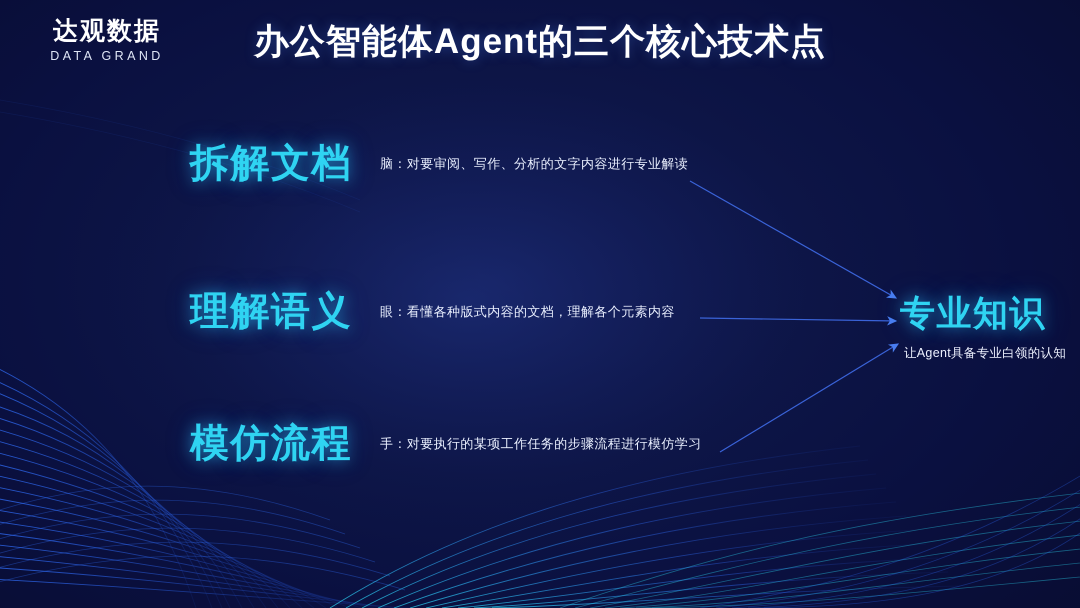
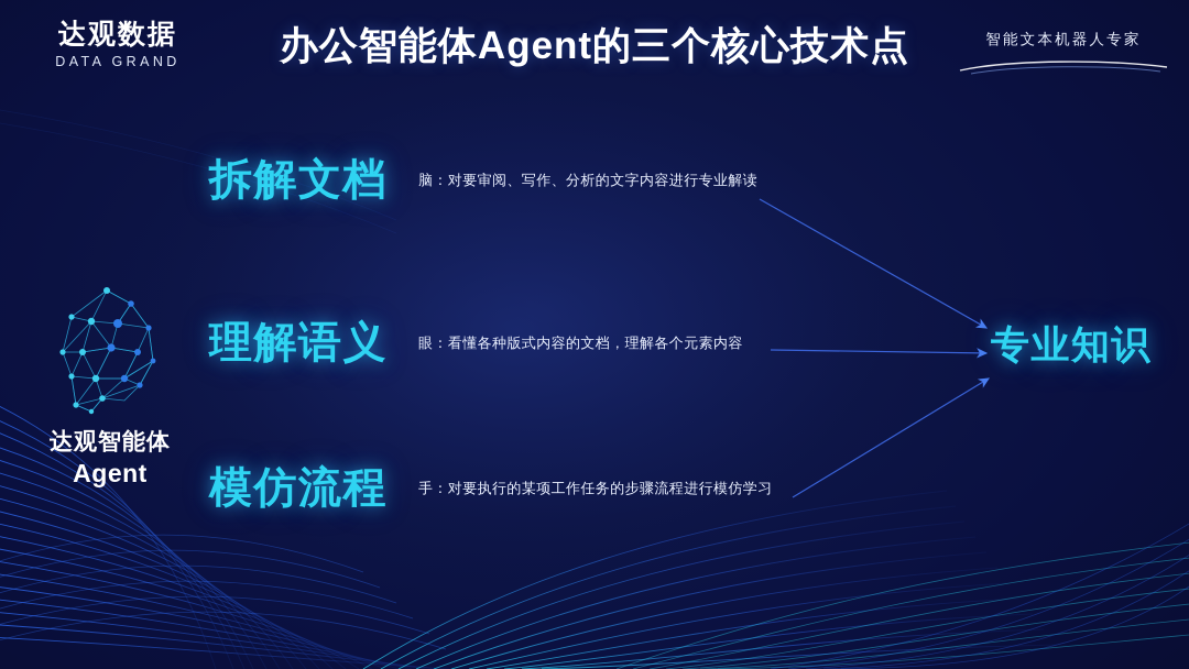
  达观数据
  DATA GRAND
  办公智能体Agent的三个核心技术点
+ 智能文本机器人专家
+ 达观智能体
+ Agent
  拆解文档
  脑：对要审阅、写作、分析的文字内容进行专业解读
  理解语义
  眼：看懂各种版式内容的文档，理解各个元素内容
  模仿流程
  手：对要执行的某项工作任务的步骤流程进行模仿学习
  专业知识
- 让Agent具备专业白领的认知
